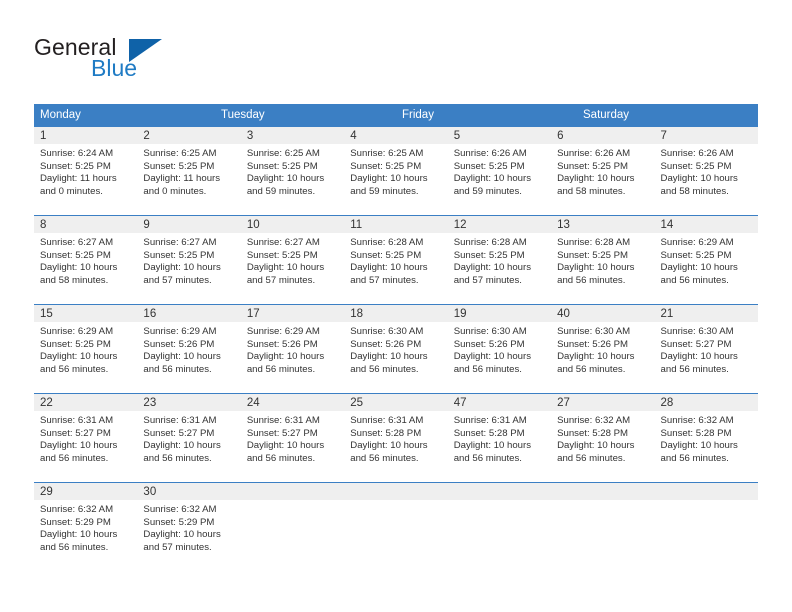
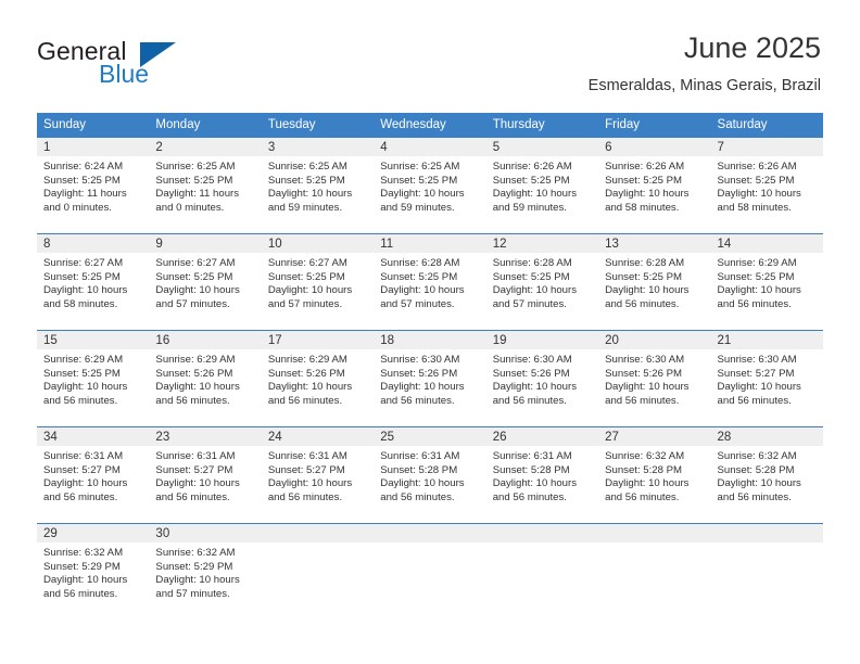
  General
  Blue
+ June 2025
+ Esmeraldas, Minas Gerais, Brazil
+ Sunday
  Monday
  Tuesday
+ Wednesday
+ Thursday
  Friday
  Saturday
  1
  Sunrise: 6:24 AM
  Sunset: 5:25 PM
  Daylight: 11 hours
  and 0 minutes.
  2
  Sunrise: 6:25 AM
  Sunset: 5:25 PM
  Daylight: 11 hours
  and 0 minutes.
  3
  Sunrise: 6:25 AM
  Sunset: 5:25 PM
  Daylight: 10 hours
  and 59 minutes.
  4
  Sunrise: 6:25 AM
  Sunset: 5:25 PM
  Daylight: 10 hours
  and 59 minutes.
  5
  Sunrise: 6:26 AM
  Sunset: 5:25 PM
  Daylight: 10 hours
  and 59 minutes.
  6
  Sunrise: 6:26 AM
  Sunset: 5:25 PM
  Daylight: 10 hours
  and 58 minutes.
  7
  Sunrise: 6:26 AM
  Sunset: 5:25 PM
  Daylight: 10 hours
  and 58 minutes.
  8
  Sunrise: 6:27 AM
  Sunset: 5:25 PM
  Daylight: 10 hours
  and 58 minutes.
  9
  Sunrise: 6:27 AM
  Sunset: 5:25 PM
  Daylight: 10 hours
  and 57 minutes.
  10
  Sunrise: 6:27 AM
  Sunset: 5:25 PM
  Daylight: 10 hours
  and 57 minutes.
  11
  Sunrise: 6:28 AM
  Sunset: 5:25 PM
  Daylight: 10 hours
  and 57 minutes.
  12
  Sunrise: 6:28 AM
  Sunset: 5:25 PM
  Daylight: 10 hours
  and 57 minutes.
  13
  Sunrise: 6:28 AM
  Sunset: 5:25 PM
  Daylight: 10 hours
  and 56 minutes.
  14
  Sunrise: 6:29 AM
  Sunset: 5:25 PM
  Daylight: 10 hours
  and 56 minutes.
  15
  Sunrise: 6:29 AM
  Sunset: 5:25 PM
  Daylight: 10 hours
  and 56 minutes.
  16
  Sunrise: 6:29 AM
  Sunset: 5:26 PM
  Daylight: 10 hours
  and 56 minutes.
  17
  Sunrise: 6:29 AM
  Sunset: 5:26 PM
  Daylight: 10 hours
  and 56 minutes.
  18
  Sunrise: 6:30 AM
  Sunset: 5:26 PM
  Daylight: 10 hours
  and 56 minutes.
  19
  Sunrise: 6:30 AM
  Sunset: 5:26 PM
  Daylight: 10 hours
  and 56 minutes.
- 40
+ 20
  Sunrise: 6:30 AM
  Sunset: 5:26 PM
  Daylight: 10 hours
  and 56 minutes.
  21
  Sunrise: 6:30 AM
  Sunset: 5:27 PM
  Daylight: 10 hours
  and 56 minutes.
- 22
+ 34
  Sunrise: 6:31 AM
  Sunset: 5:27 PM
  Daylight: 10 hours
  and 56 minutes.
  23
  Sunrise: 6:31 AM
  Sunset: 5:27 PM
  Daylight: 10 hours
  and 56 minutes.
  24
  Sunrise: 6:31 AM
  Sunset: 5:27 PM
  Daylight: 10 hours
  and 56 minutes.
  25
  Sunrise: 6:31 AM
  Sunset: 5:28 PM
  Daylight: 10 hours
  and 56 minutes.
- 47
+ 26
  Sunrise: 6:31 AM
  Sunset: 5:28 PM
  Daylight: 10 hours
  and 56 minutes.
  27
  Sunrise: 6:32 AM
  Sunset: 5:28 PM
  Daylight: 10 hours
  and 56 minutes.
  28
  Sunrise: 6:32 AM
  Sunset: 5:28 PM
  Daylight: 10 hours
  and 56 minutes.
  29
  Sunrise: 6:32 AM
  Sunset: 5:29 PM
  Daylight: 10 hours
  and 56 minutes.
  30
  Sunrise: 6:32 AM
  Sunset: 5:29 PM
  Daylight: 10 hours
  and 57 minutes.
